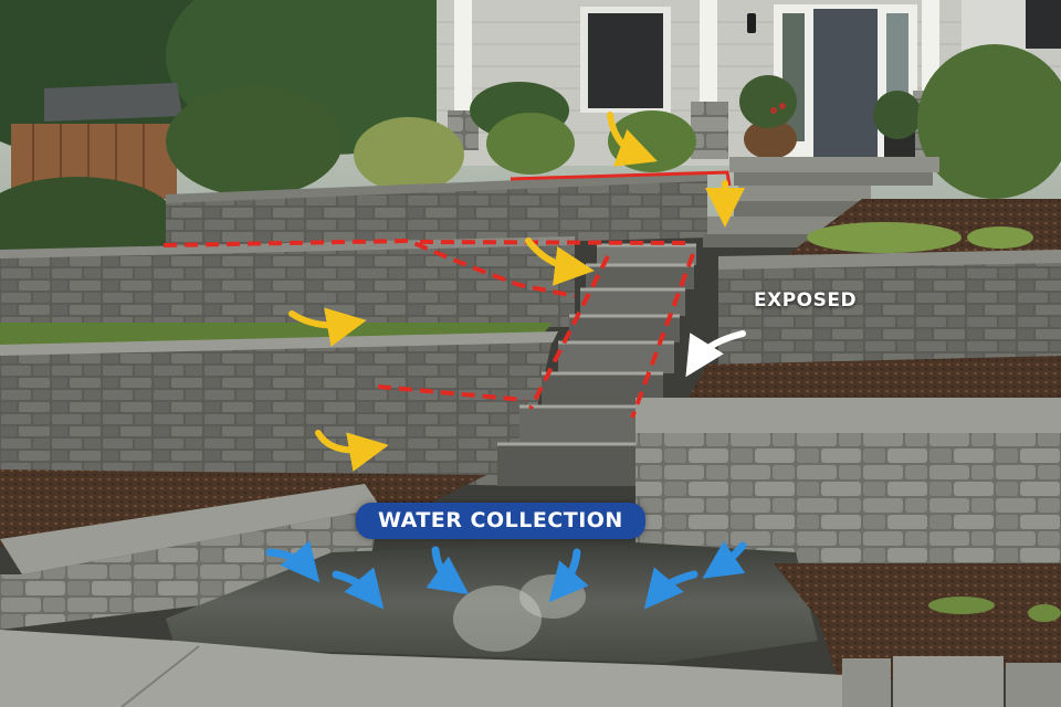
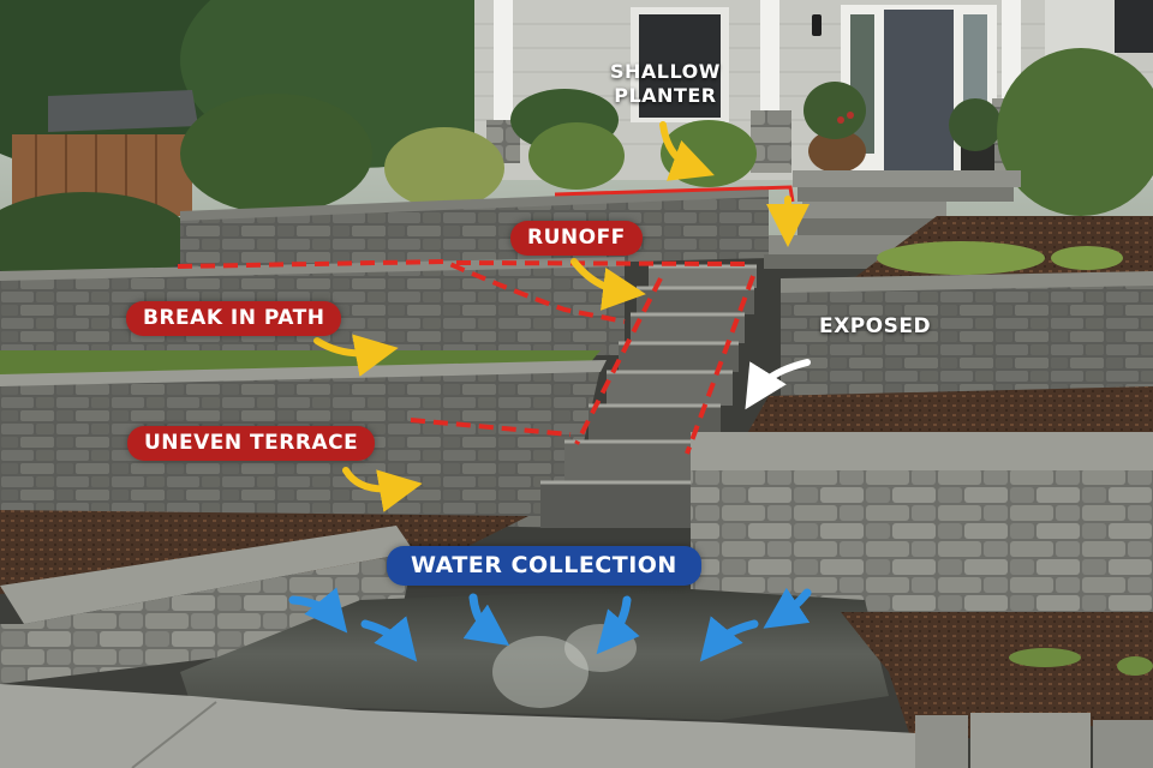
+ SHALLOW
+ PLANTER
+ RUNOFF
+ BREAK IN PATH
+ UNEVEN TERRACE
  EXPOSED
  WATER COLLECTION
